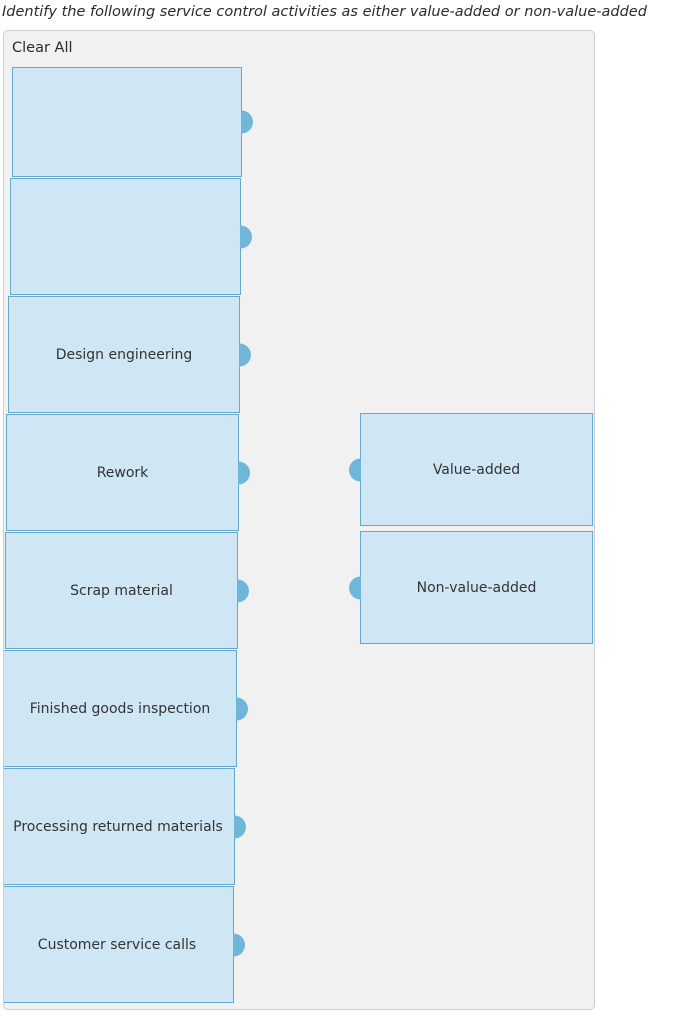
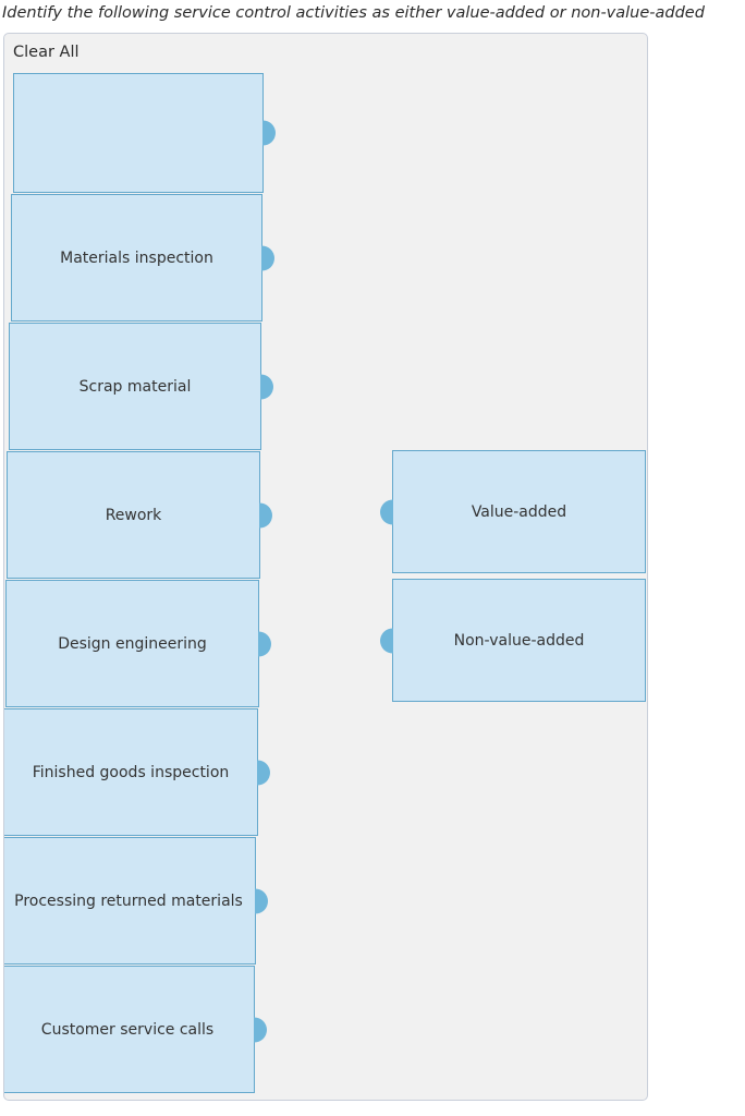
  Identify the following service control activities as either value-added or non-value-added
  Clear All
+ Materials inspection
- Design engineering
+ Scrap material
  Rework
- Scrap material
+ Design engineering
  Finished goods inspection
  Processing returned materials
  Customer service calls
  Value-added
  Non-value-added
